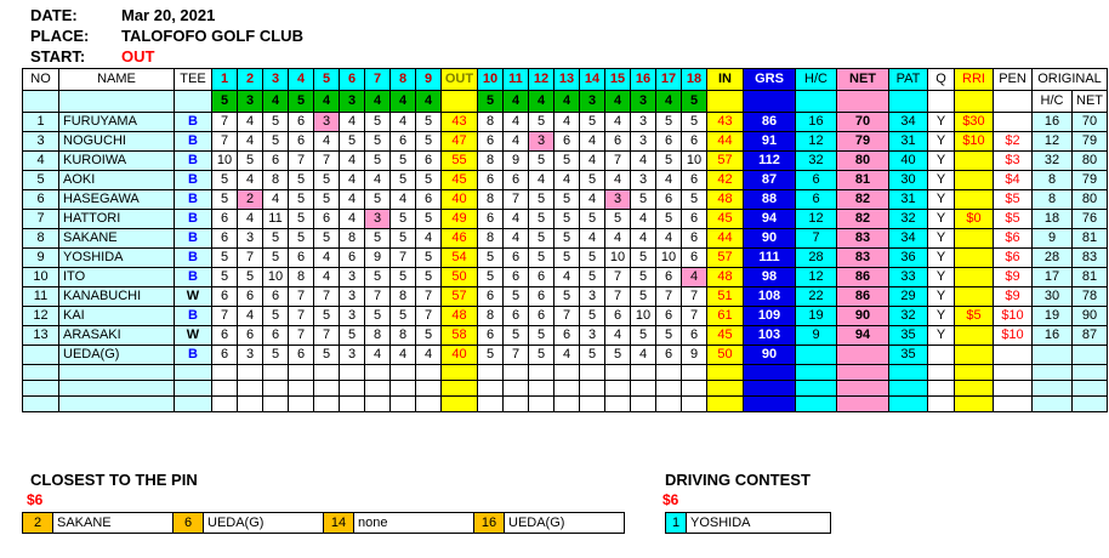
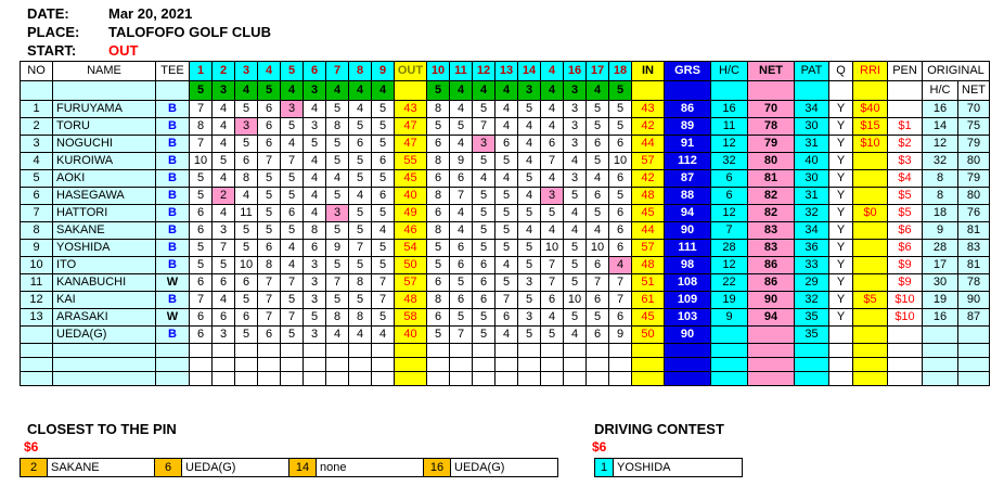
  DATE:
  Mar 20, 2021
  PLACE:
  TALOFOFO GOLF CLUB
  START:
  OUT
- NO	NAME	TEE	1	2	3	4	5	6	7	8	9	OUT	10	11	12	13	14	15	16	17	18	IN	GRS	H/C	NET	PAT	Q	RRI	PEN	ORIGINAL
+ NO	NAME	TEE	1	2	3	4	5	6	7	8	9	OUT	10	11	12	13	14	4	16	17	18	IN	GRS	H/C	NET	PAT	Q	RRI	PEN	ORIGINAL
  			5	3	4	5	4	3	4	4	4		5	4	4	4	3	4	3	4	5									H/C	NET
- 1	FURUYAMA	B	7	4	5	6	3	4	5	4	5	43	8	4	5	4	5	4	3	5	5	43	86	16	70	34	Y	$30		16	70
+ 1	FURUYAMA	B	7	4	5	6	3	4	5	4	5	43	8	4	5	4	5	4	3	5	5	43	86	16	70	34	Y	$40		16	70
+ 2	TORU	B	8	4	3	6	5	3	8	5	5	47	5	5	7	4	4	4	3	5	5	42	89	11	78	30	Y	$15	$1	14	75
  3	NOGUCHI	B	7	4	5	6	4	5	5	6	5	47	6	4	3	6	4	6	3	6	6	44	91	12	79	31	Y	$10	$2	12	79
  4	KUROIWA	B	10	5	6	7	7	4	5	5	6	55	8	9	5	5	4	7	4	5	10	57	112	32	80	40	Y		$3	32	80
  5	AOKI	B	5	4	8	5	5	4	4	5	5	45	6	6	4	4	5	4	3	4	6	42	87	6	81	30	Y		$4	8	79
  6	HASEGAWA	B	5	2	4	5	5	4	5	4	6	40	8	7	5	5	4	3	5	6	5	48	88	6	82	31	Y		$5	8	80
  7	HATTORI	B	6	4	11	5	6	4	3	5	5	49	6	4	5	5	5	5	4	5	6	45	94	12	82	32	Y	$0	$5	18	76
  8	SAKANE	B	6	3	5	5	5	8	5	5	4	46	8	4	5	5	4	4	4	4	6	44	90	7	83	34	Y		$6	9	81
  9	YOSHIDA	B	5	7	5	6	4	6	9	7	5	54	5	6	5	5	5	10	5	10	6	57	111	28	83	36	Y		$6	28	83
  10	ITO	B	5	5	10	8	4	3	5	5	5	50	5	6	6	4	5	7	5	6	4	48	98	12	86	33	Y		$9	17	81
  11	KANABUCHI	W	6	6	6	7	7	3	7	8	7	57	6	5	6	5	3	7	5	7	7	51	108	22	86	29	Y		$9	30	78
  12	KAI	B	7	4	5	7	5	3	5	5	7	48	8	6	6	7	5	6	10	6	7	61	109	19	90	32	Y	$5	$10	19	90
  13	ARASAKI	W	6	6	6	7	7	5	8	8	5	58	6	5	5	6	3	4	5	5	6	45	103	9	94	35	Y		$10	16	87
  	UEDA(G)	B	6	3	5	6	5	3	4	4	4	40	5	7	5	4	5	5	4	6	9	50	90			35
  CLOSEST TO THE PIN
  $6
  2	SAKANE	6	UEDA(G)	14	none	16	UEDA(G)
  DRIVING CONTEST
  $6
  1	YOSHIDA
